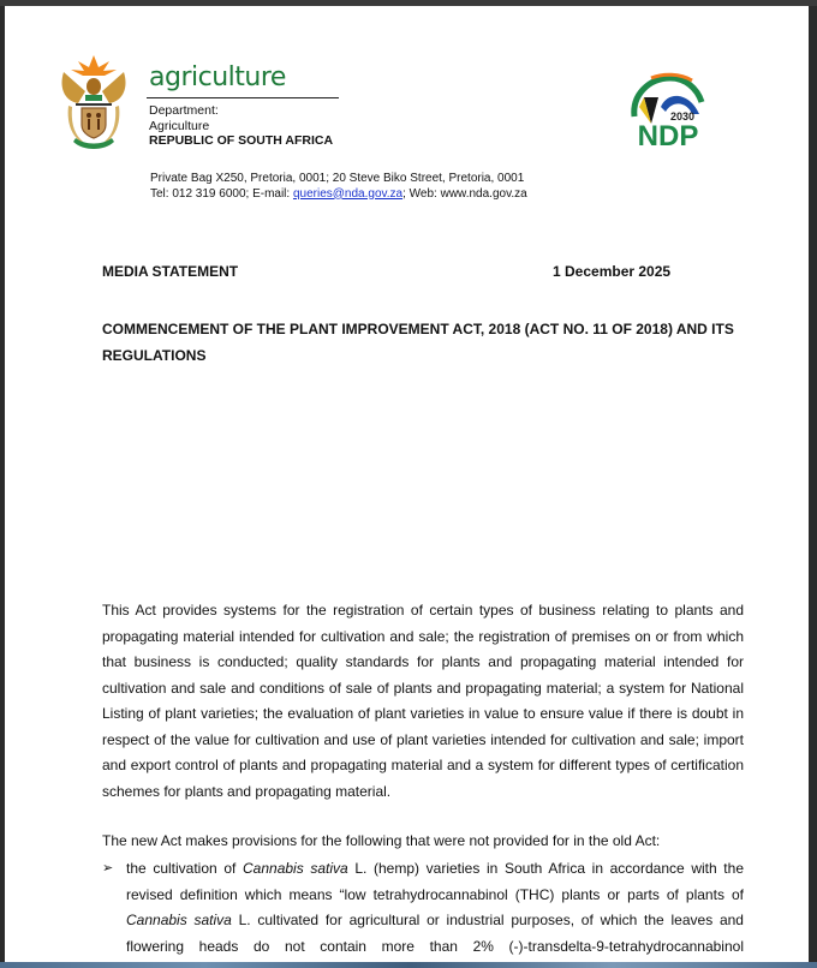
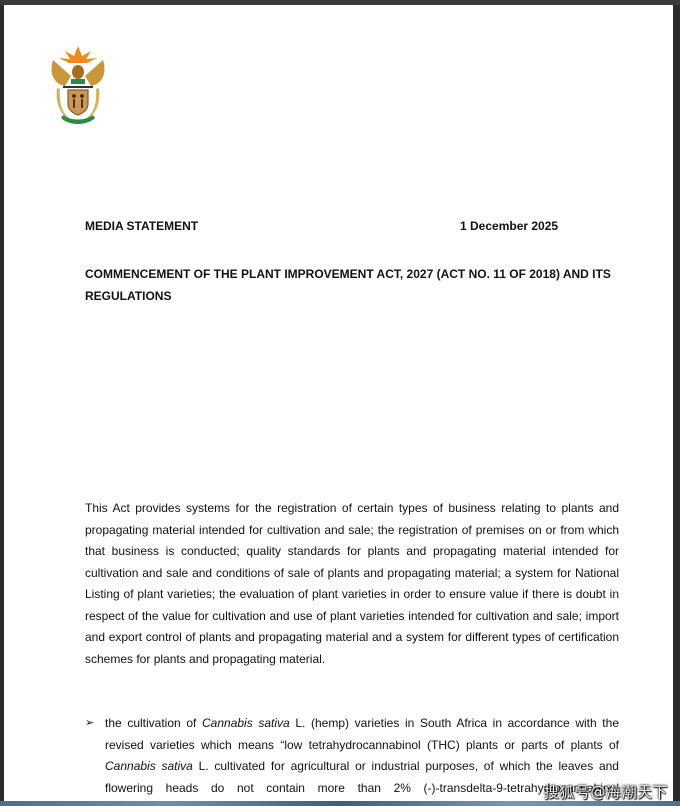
- agriculture
- Department:
- Agriculture
- REPUBLIC OF SOUTH AFRICA
- 2030
- NDP
- Private Bag X250, Pretoria, 0001; 20 Steve Biko Street, Pretoria, 0001
- Tel: 012 319 6000; E-mail: queries@nda.gov.za; Web: www.nda.gov.za
  MEDIA STATEMENT
  1 December 2025
- COMMENCEMENT OF THE PLANT IMPROVEMENT ACT, 2018 (ACT NO. 11 OF 2018) AND ITS REGULATIONS
+ COMMENCEMENT OF THE PLANT IMPROVEMENT ACT, 2027 (ACT NO. 11 OF 2018) AND ITS REGULATIONS
- This Act provides systems for the registration of certain types of business relating to plants and propagating material intended for cultivation and sale; the registration of premises on or from which that business is conducted; quality standards for plants and propagating material intended for cultivation and sale and conditions of sale of plants and propagating material; a system for National Listing of plant varieties; the evaluation of plant varieties in value to ensure value if there is doubt in respect of the value for cultivation and use of plant varieties intended for cultivation and sale; import and export control of plants and propagating material and a system for different types of certification schemes for plants and propagating material.
+ This Act provides systems for the registration of certain types of business relating to plants and propagating material intended for cultivation and sale; the registration of premises on or from which that business is conducted; quality standards for plants and propagating material intended for cultivation and sale and conditions of sale of plants and propagating material; a system for National Listing of plant varieties; the evaluation of plant varieties in order to ensure value if there is doubt in respect of the value for cultivation and use of plant varieties intended for cultivation and sale; import and export control of plants and propagating material and a system for different types of certification schemes for plants and propagating material.
- The new Act makes provisions for the following that were not provided for in the old Act:
  ➢
- the cultivation of Cannabis sativa L. (hemp) varieties in South Africa in accordance with the revised definition which means “low tetrahydrocannabinol (THC) plants or parts of plants of Cannabis sativa L. cultivated for agricultural or industrial purposes, of which the leaves and flowering heads do not contain more than 2% (-)-transdelta-9-tetrahydrocannabinol
+ the cultivation of Cannabis sativa L. (hemp) varieties in South Africa in accordance with the revised varieties which means “low tetrahydrocannabinol (THC) plants or parts of plants of Cannabis sativa L. cultivated for agricultural or industrial purposes, of which the leaves and flowering heads do not contain more than 2% (-)-transdelta-9-tetrahydrocannabinol
+ 搜狐号@海潮天下
